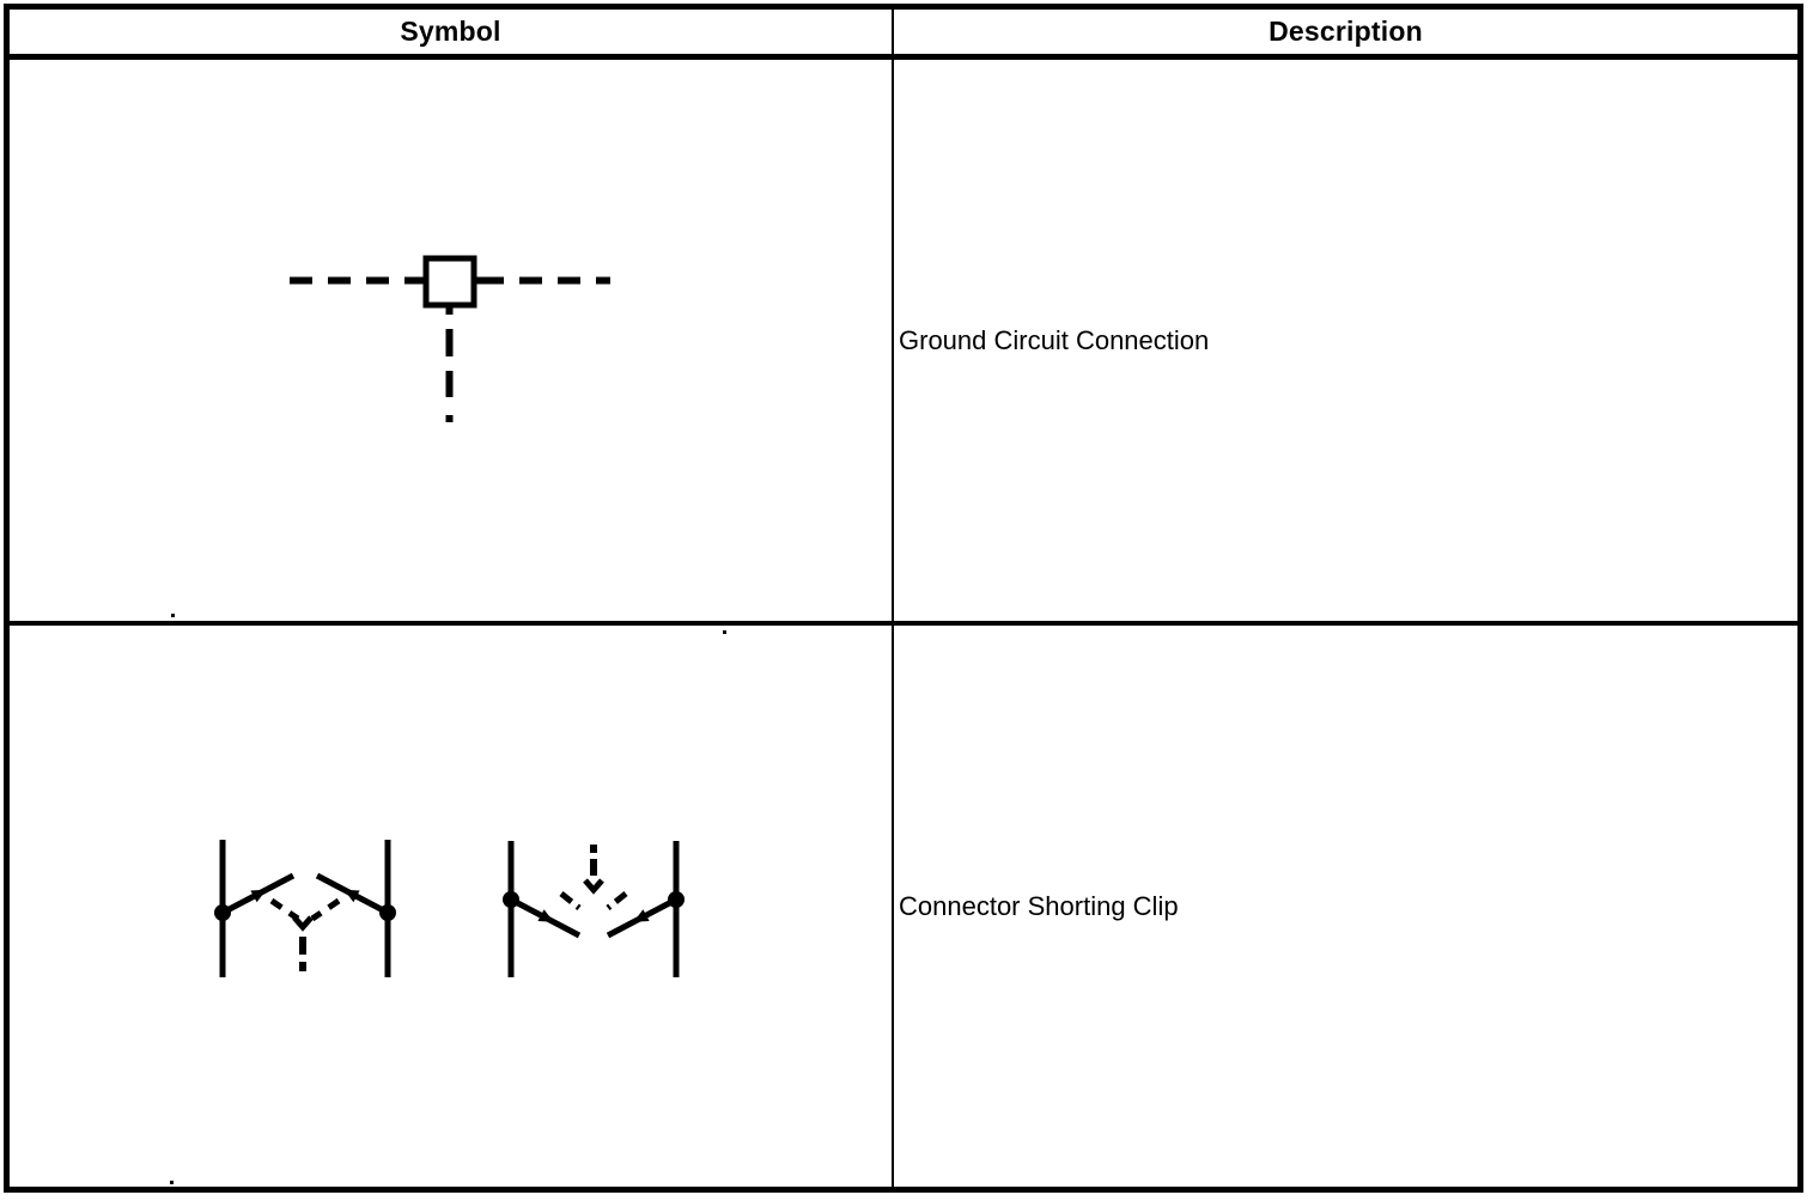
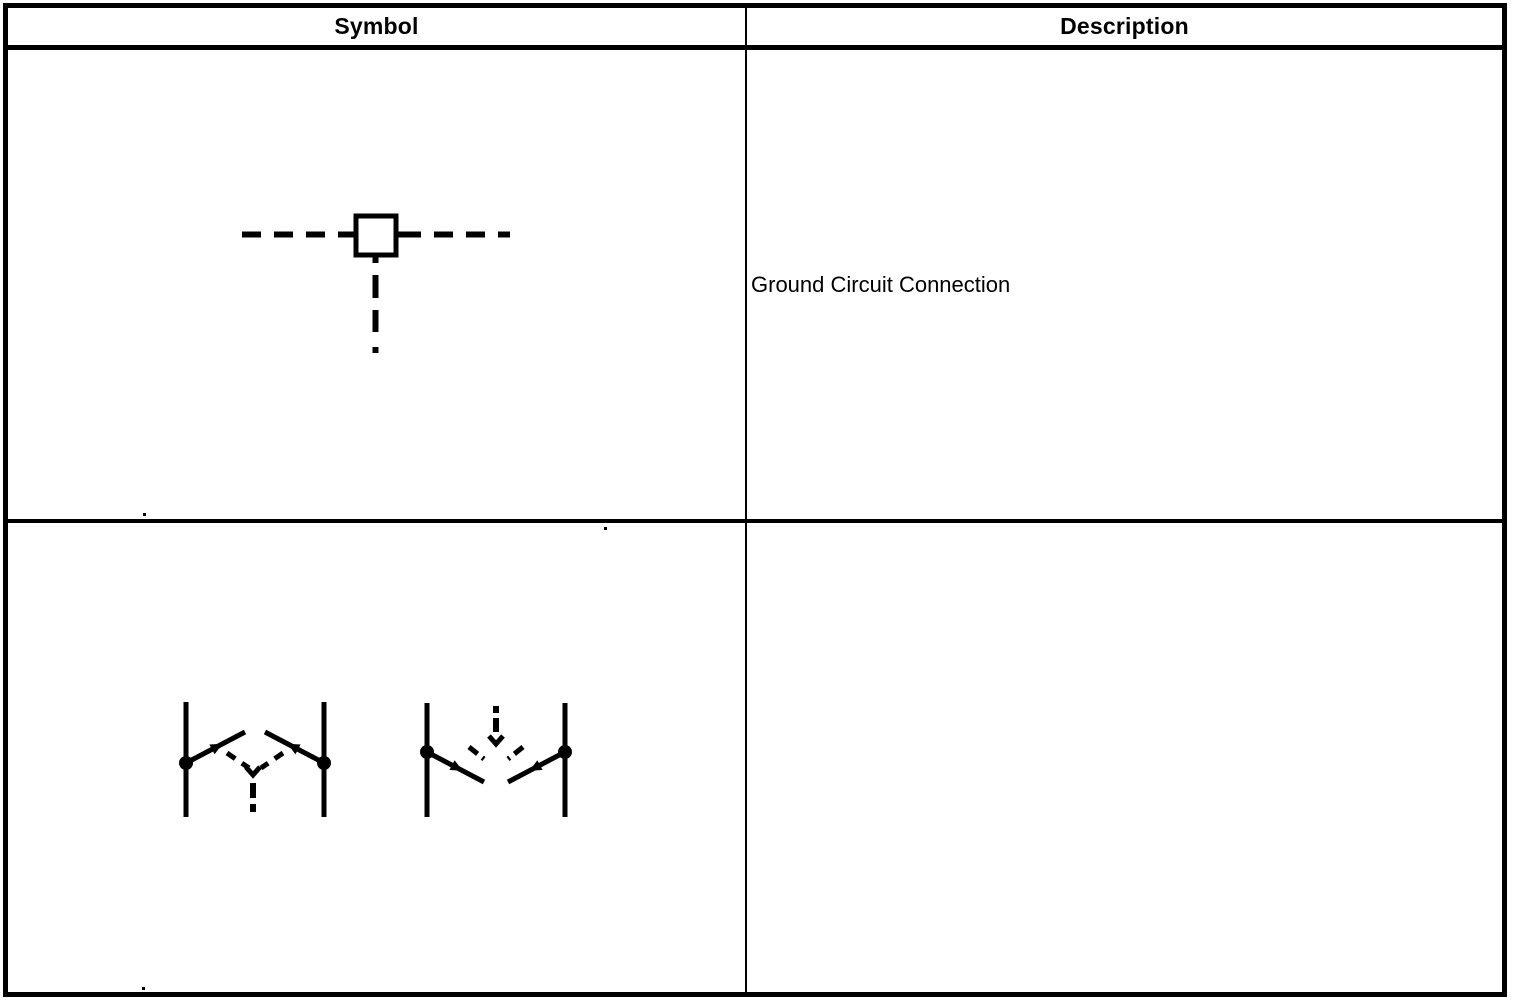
  Symbol
  Description
  Ground Circuit Connection
- Connector Shorting Clip
